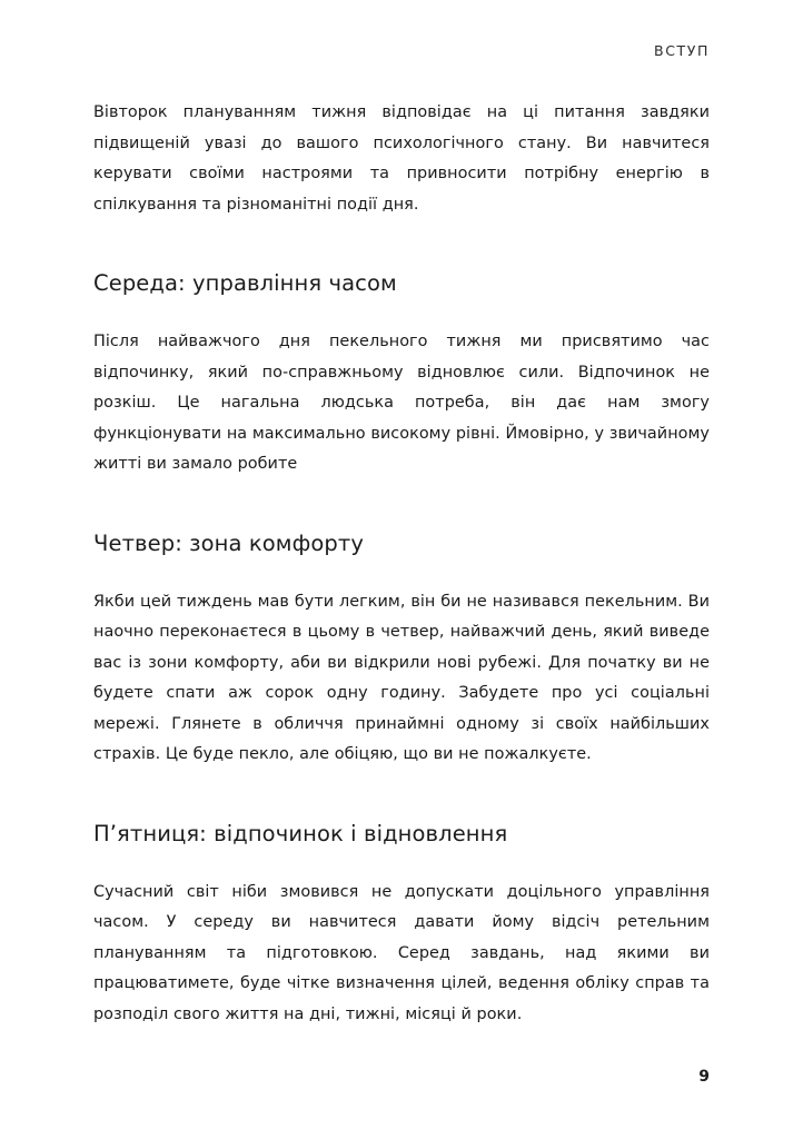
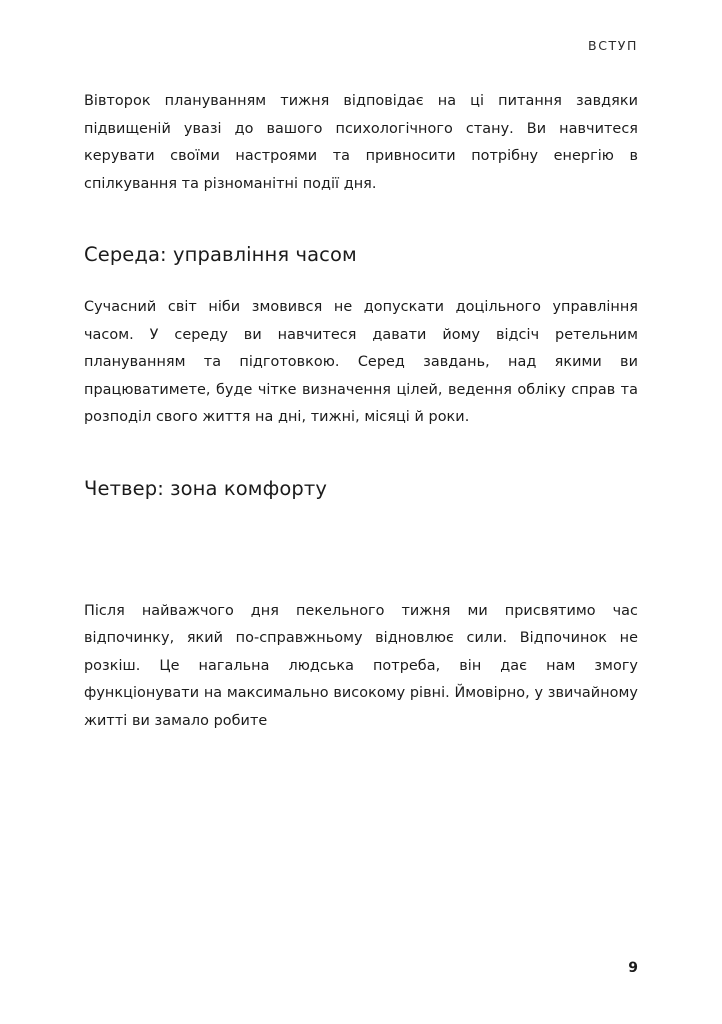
  ВСТУП
  Вівторок плануванням тижня відповідає на ці питання зав­дяки підвищеній увазі до вашого психологічного стану. Ви навчитеся керувати своїми настроями та привносити потрібну енергію в спілкування та різноманітні події дня.
  Середа: управління часом
- Після найважчого дня пекельного тижня ми присвятимо час відпочинку, який по-справжньому відновлює сили. Відпочинок не розкіш. Це нагальна людська потреба, він дає нам змогу функціонувати на максимально високому рівні. Ймовірно, у звичайному житті ви замало робите
+ Сучасний світ ніби змовився не допускати доцільного управління часом. У середу ви навчитеся давати йому відсіч ретельним плануванням та підготовкою. Серед завдань, над якими ви працюватимете, буде чітке визна­чення цілей, ведення обліку справ та розподіл свого жит­тя на дні, тижні, місяці й роки.
  Четвер: зона комфорту
- Якби цей тиждень мав бути легким, він би не називався пекельним. Ви наочно переконаєтеся в цьому в четвер, найважчий день, який виведе вас із зони комфорту, аби ви відкрили нові рубежі. Для початку ви не будете спати аж сорок одну годину. Забудете про усі соціальні мережі. Глянете в обличчя принаймні одному зі своїх найбільших страхів. Це буде пекло, але обіцяю, що ви не пожалкуєте.
- П’ятниця: відпочинок і відновлення
- Сучасний світ ніби змовився не допускати доцільного управління часом. У середу ви навчитеся давати йому відсіч ретельним плануванням та підготовкою. Серед завдань, над якими ви працюватимете, буде чітке визна­чення цілей, ведення обліку справ та розподіл свого жит­тя на дні, тижні, місяці й роки.
+ Після найважчого дня пекельного тижня ми присвятимо час відпочинку, який по-справжньому відновлює сили. Відпочинок не розкіш. Це нагальна людська потреба, він дає нам змогу функціонувати на максимально високому рівні. Ймовірно, у звичайному житті ви замало робите
  9
